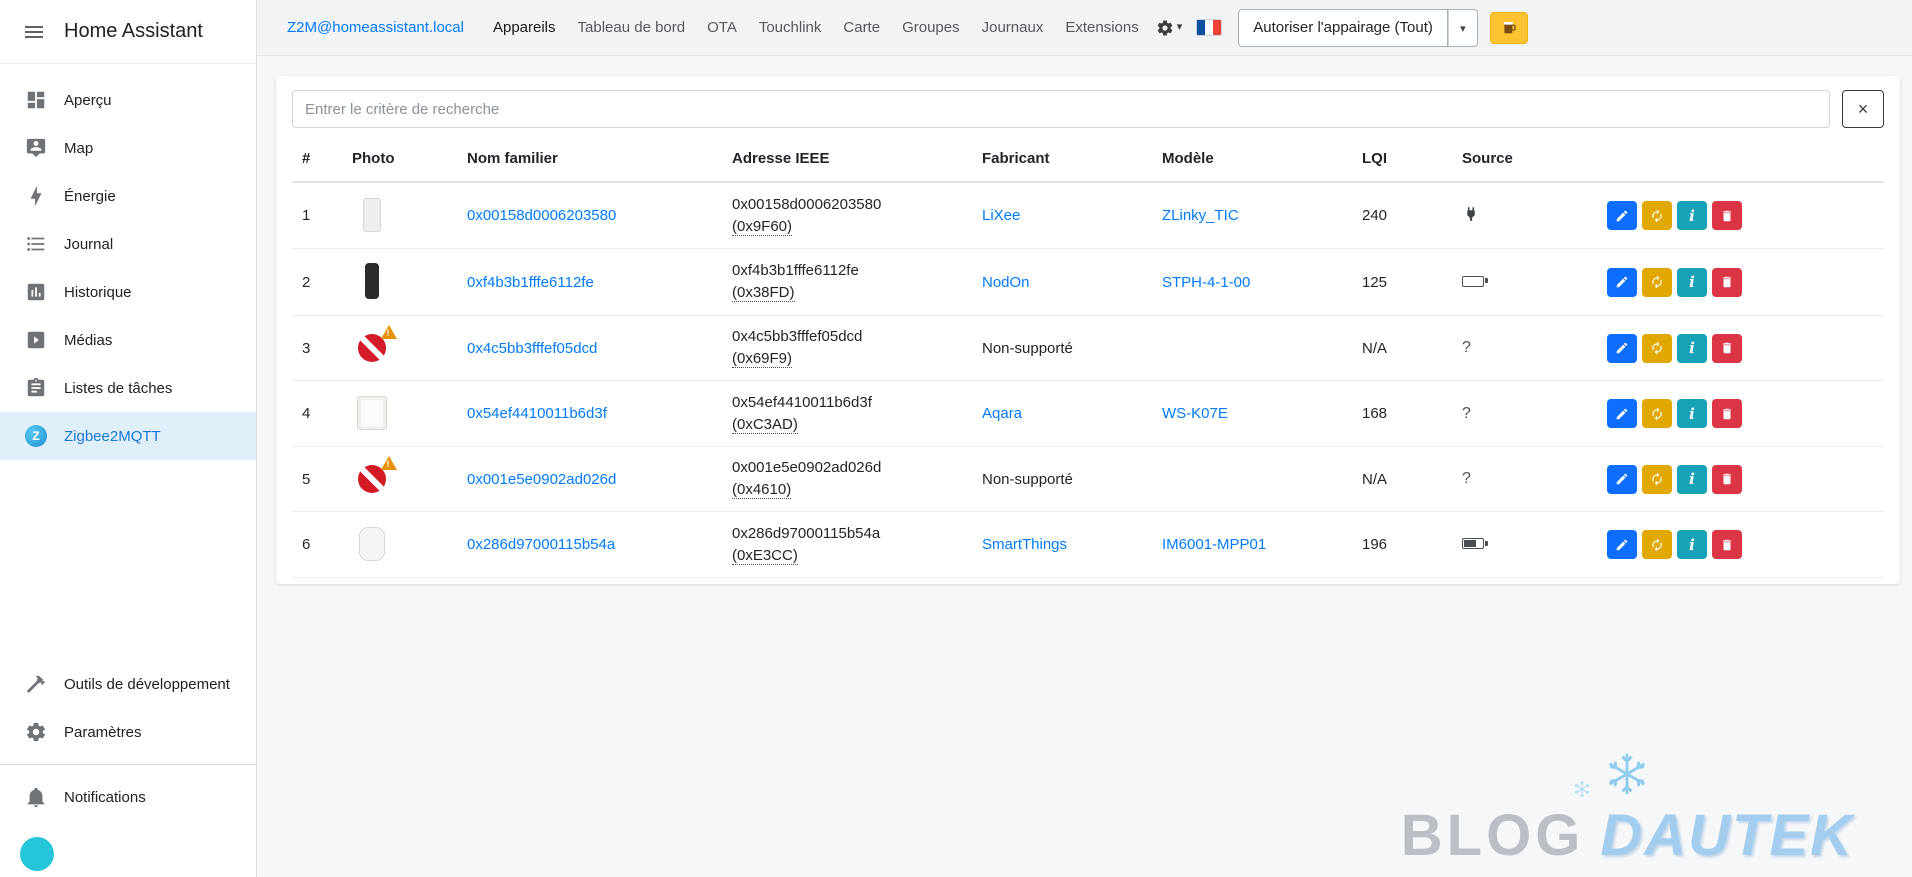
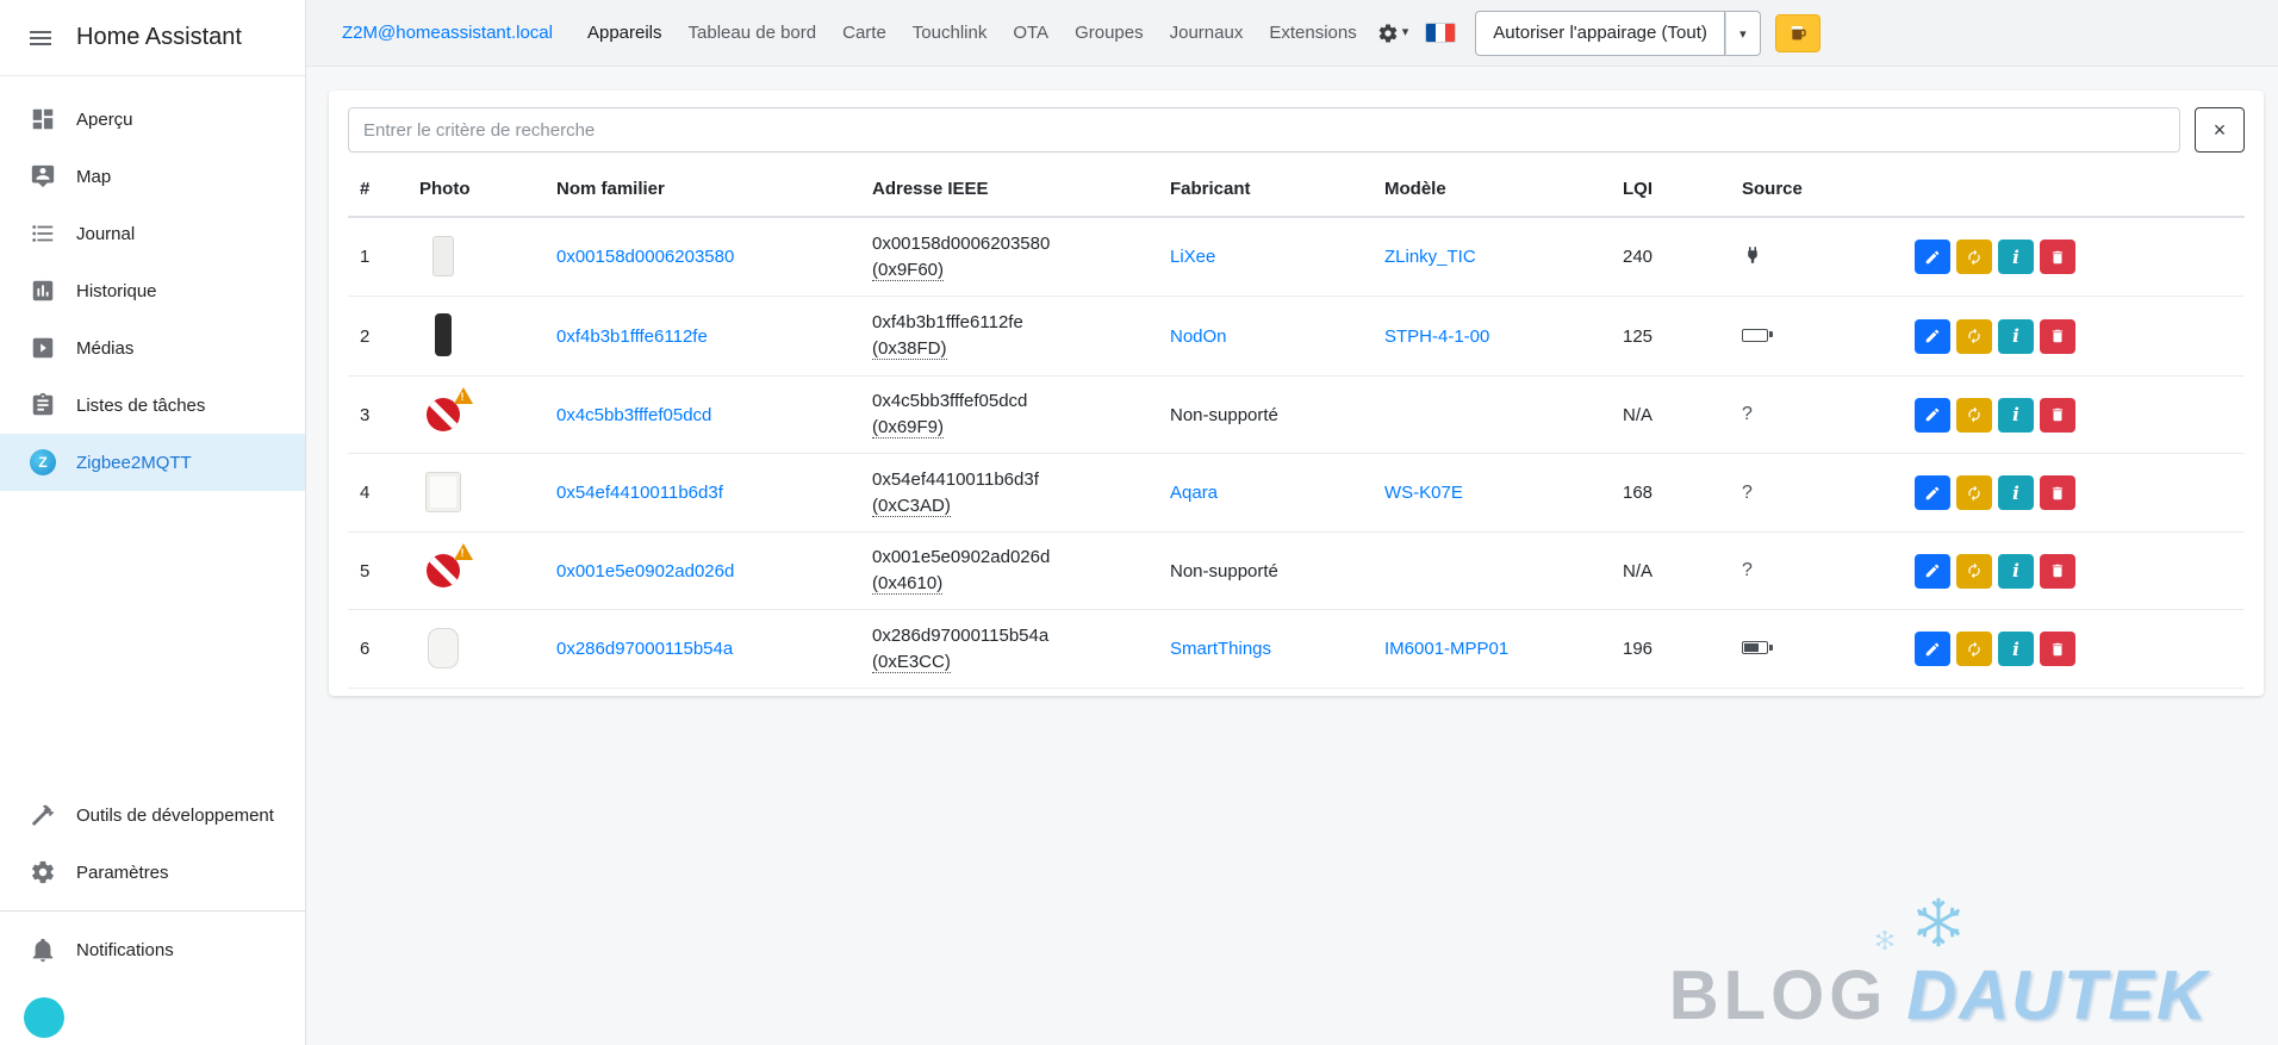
  Home Assistant
  Aperçu
  Map
- Énergie
  Journal
  Historique
  Médias
  Listes de tâches
  Zigbee2MQTT
  Outils de développement
  Paramètres
  Notifications
  Z2M@homeassistant.local
  Appareils
  Tableau de bord
- OTA
+ Carte
  Touchlink
- Carte
+ OTA
  Groupes
  Journaux
  Extensions
  ▾
  Autoriser l'appairage (Tout)
  ▾
  Entrer le critère de recherche
  ×
  #	Photo	Nom familier	Adresse IEEE	Fabricant	Modèle	LQI	Source
  1		0x00158d0006203580	0x00158d0006203580 (0x9F60)	LiXee	ZLinky_TIC	240		i
  2		0xf4b3b1fffe6112fe	0xf4b3b1fffe6112fe (0x38FD)	NodOn	STPH-4-1-00	125		i
  3		0x4c5bb3fffef05dcd	0x4c5bb3fffef05dcd (0x69F9)	Non-supporté		N/A	?	i
  4		0x54ef4410011b6d3f	0x54ef4410011b6d3f (0xC3AD)	Aqara	WS-K07E	168	?	i
  5		0x001e5e0902ad026d	0x001e5e0902ad026d (0x4610)	Non-supporté		N/A	?	i
  6		0x286d97000115b54a	0x286d97000115b54a (0xE3CC)	SmartThings	IM6001-MPP01	196		i
  BLOG
  DAUTEK
